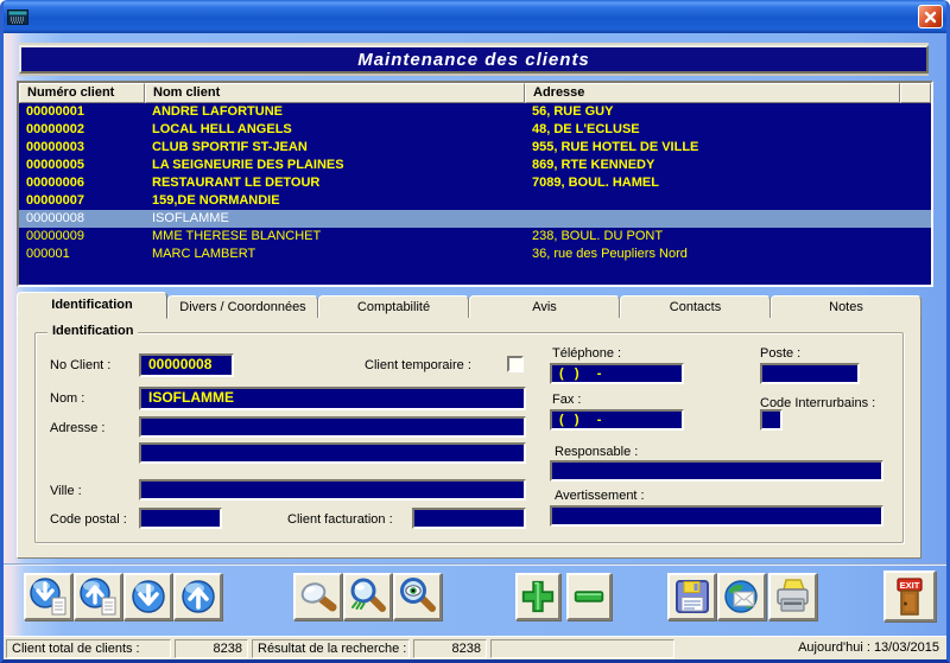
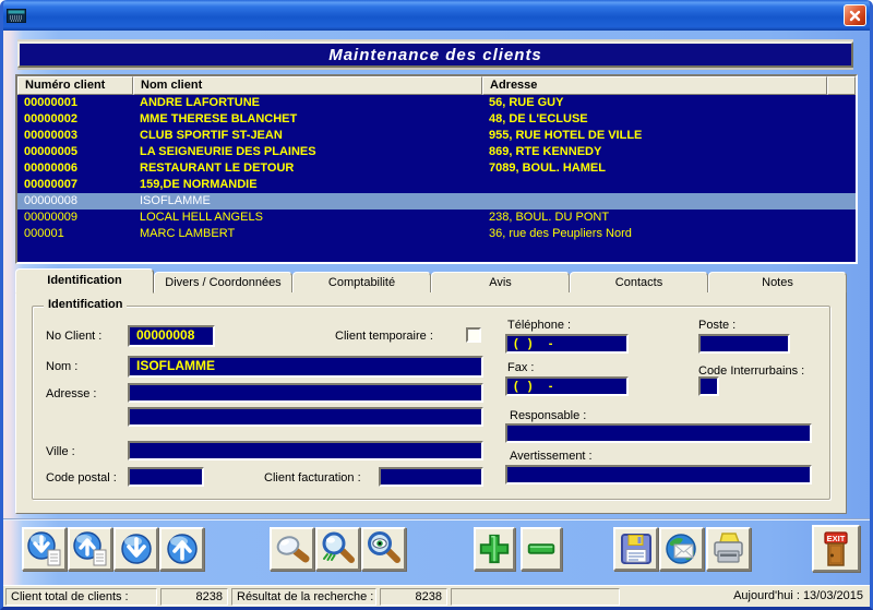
  Maintenance des clients
  Numéro client
  Nom client
  Adresse
  00000001
  ANDRE LAFORTUNE
  56, RUE GUY
  00000002
- LOCAL HELL ANGELS
+ MME THERESE BLANCHET
  48, DE L'ECLUSE
  00000003
  CLUB SPORTIF ST-JEAN
  955, RUE HOTEL DE VILLE
  00000005
  LA SEIGNEURIE DES PLAINES
  869, RTE KENNEDY
  00000006
  RESTAURANT LE DETOUR
  7089, BOUL. HAMEL
  00000007
  159,DE NORMANDIE
  00000008
  ISOFLAMME
  00000009
- MME THERESE BLANCHET
+ LOCAL HELL ANGELS
  238, BOUL. DU PONT
  000001
  MARC LAMBERT
  36, rue des Peupliers Nord
  Identification
  Divers / Coordonnées
  Comptabilité
  Avis
  Contacts
  Notes
  Identification
  No Client :
  00000008
  Client temporaire :
  Téléphone :
  ( ) -
  Poste :
  Nom :
  ISOFLAMME
  Fax :
  ( ) -
  Code Interrurbains :
  Adresse :
  Responsable :
  Ville :
  Avertissement :
  Code postal :
  Client facturation :
  EXIT
  Client total de clients :
  8238
  Résultat de la recherche :
  8238
  Aujourd'hui : 13/03/2015
